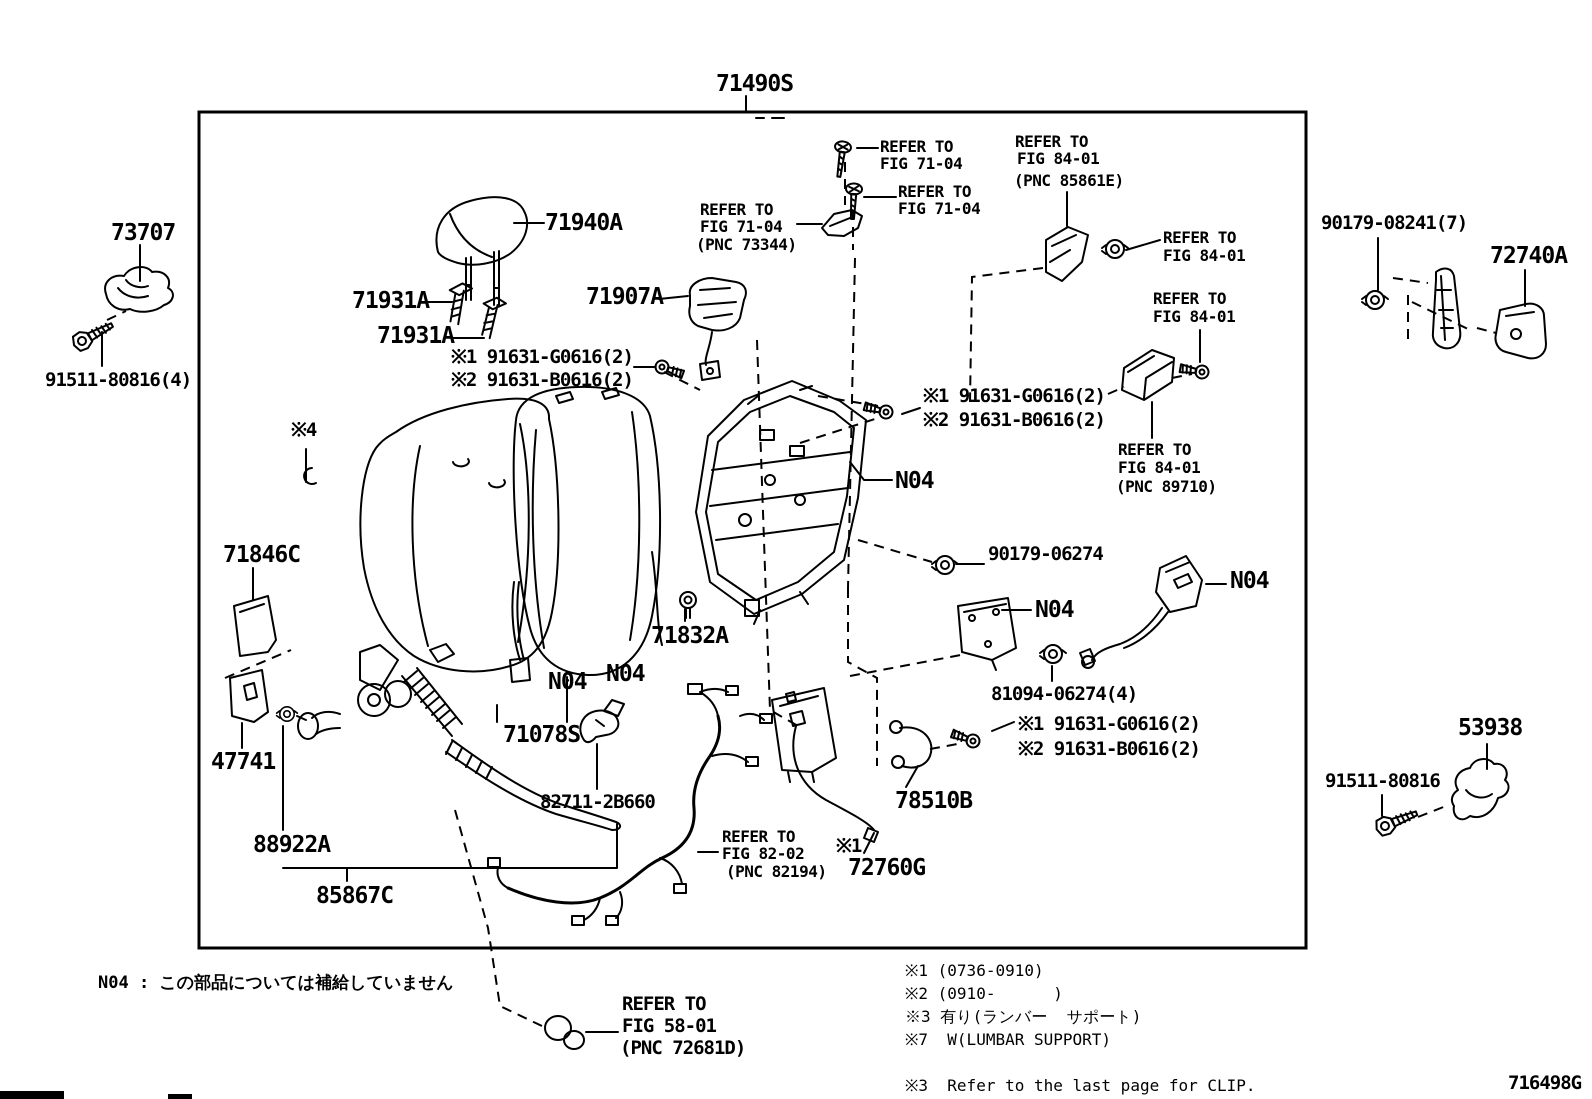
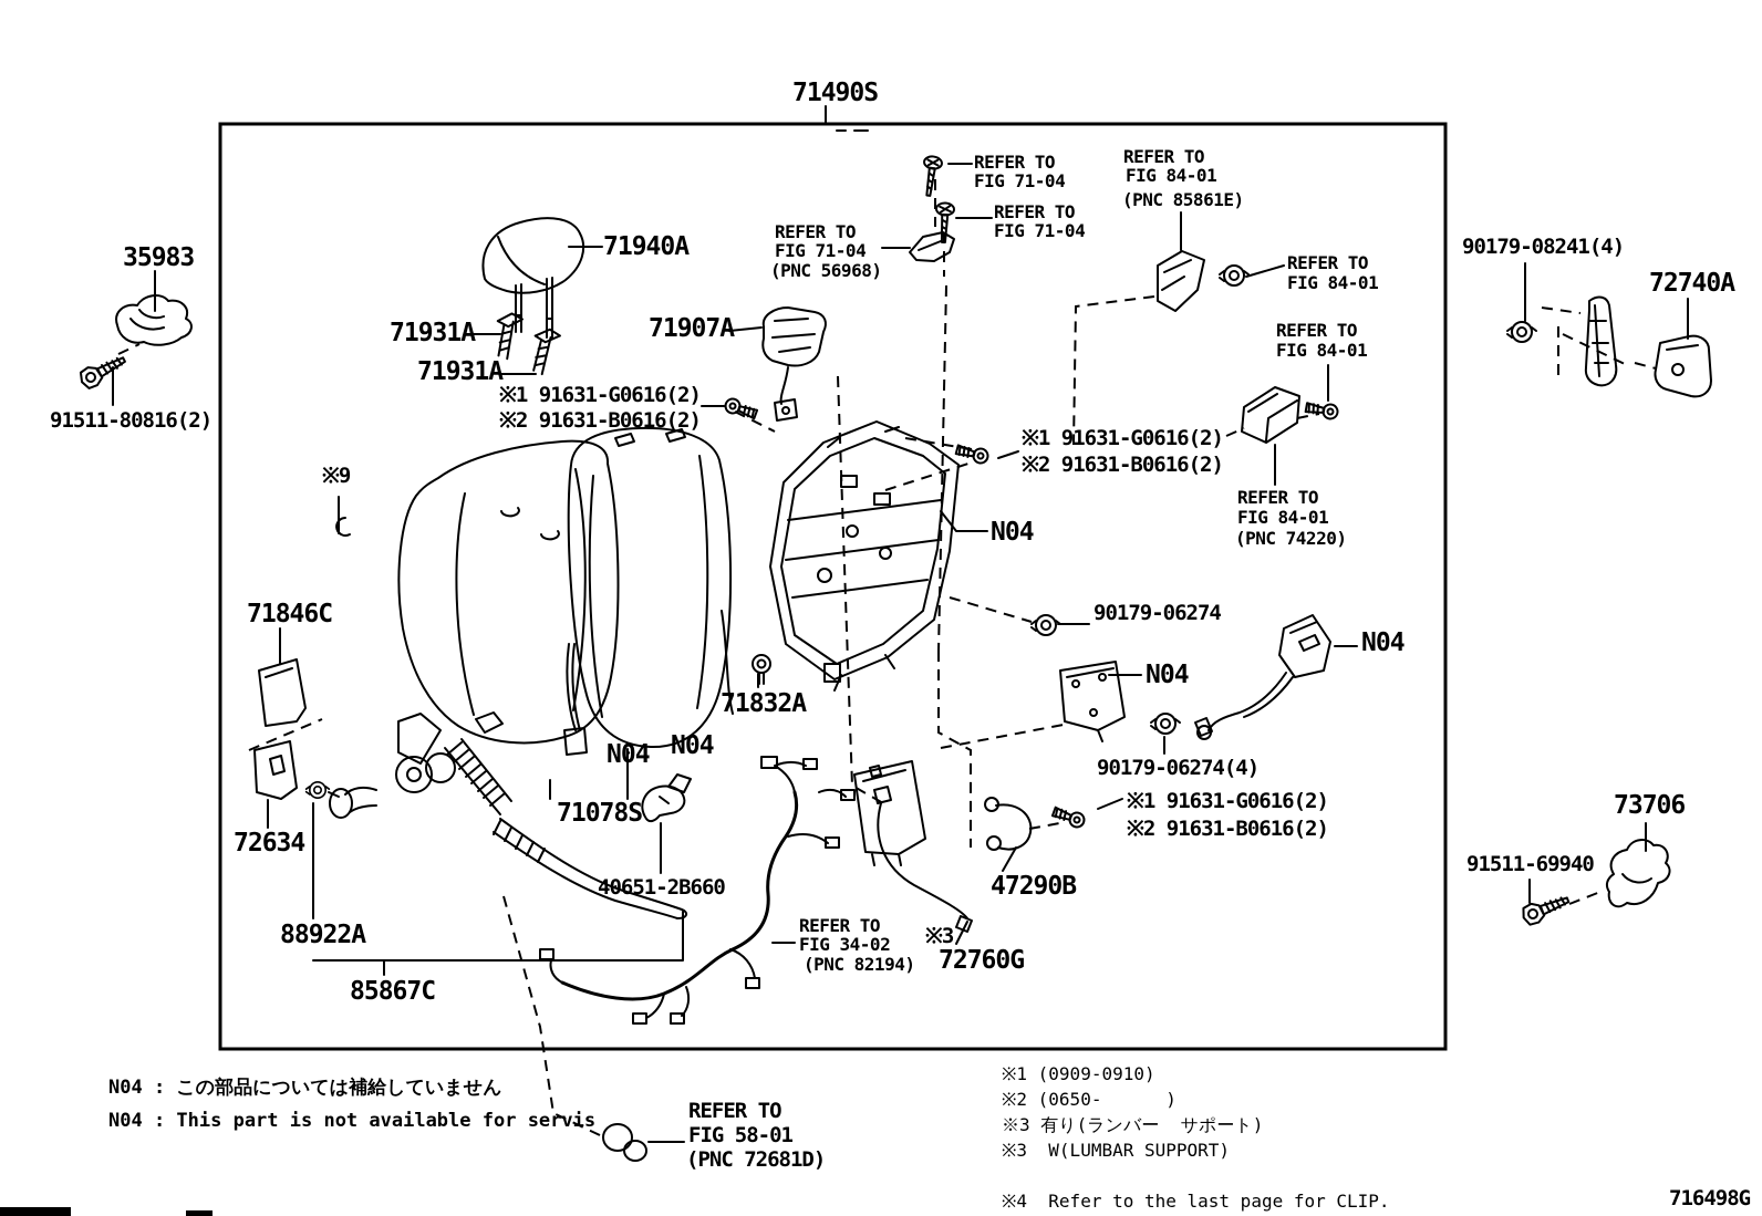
  71490S
- 73707
+ 35983
- 91511-80816(4)
+ 91511-80816(2)
  71940A
  71931A
  71931A
  71907A
  REFER TO
  FIG 71-04
  REFER TO
  FIG 71-04
  REFER TO
  FIG 71-04
- (PNC 73344)
+ (PNC 56968)
  REFER TO
  FIG 84-01
  (PNC 85861E)
  REFER TO
  FIG 84-01
  REFER TO
  FIG 84-01
  REFER TO
  FIG 84-01
- (PNC 89710)
+ (PNC 74220)
- 90179-08241(7)
+ 90179-08241(4)
  72740A
  ※1 91631-G0616(2)
  ※2 91631-B0616(2)
  ※1 91631-G0616(2)
  ※2 91631-B0616(2)
  N04
  90179-06274
  N04
  N04
- 81094-06274(4)
+ 90179-06274(4)
  71846C
- 47741
+ 72634
  88922A
  85867C
  N04
  N04
  71078S
- 82711-2B660
+ 40651-2B660
  71832A
  REFER TO
- FIG 82-02
+ FIG 34-02
  (PNC 82194)
- ※1
+ ※3
  72760G
- 78510B
+ 47290B
  ※1 91631-G0616(2)
  ※2 91631-B0616(2)
- 53938
+ 73706
- 91511-80816
+ 91511-69940
- ※4
+ ※9
  N04 : この部品については補給していません
+ N04 : This part is not available for servis
  REFER TO
  FIG 58-01
  (PNC 72681D)
- ※1 (0736-0910)
+ ※1 (0909-0910)
- ※2 (0910- )
+ ※2 (0650- )
  ※3 有り(ランバー サポート)
- ※7 W(LUMBAR SUPPORT)
+ ※3 W(LUMBAR SUPPORT)
- ※3 Refer to the last page for CLIP.
+ ※4 Refer to the last page for CLIP.
  716498G
